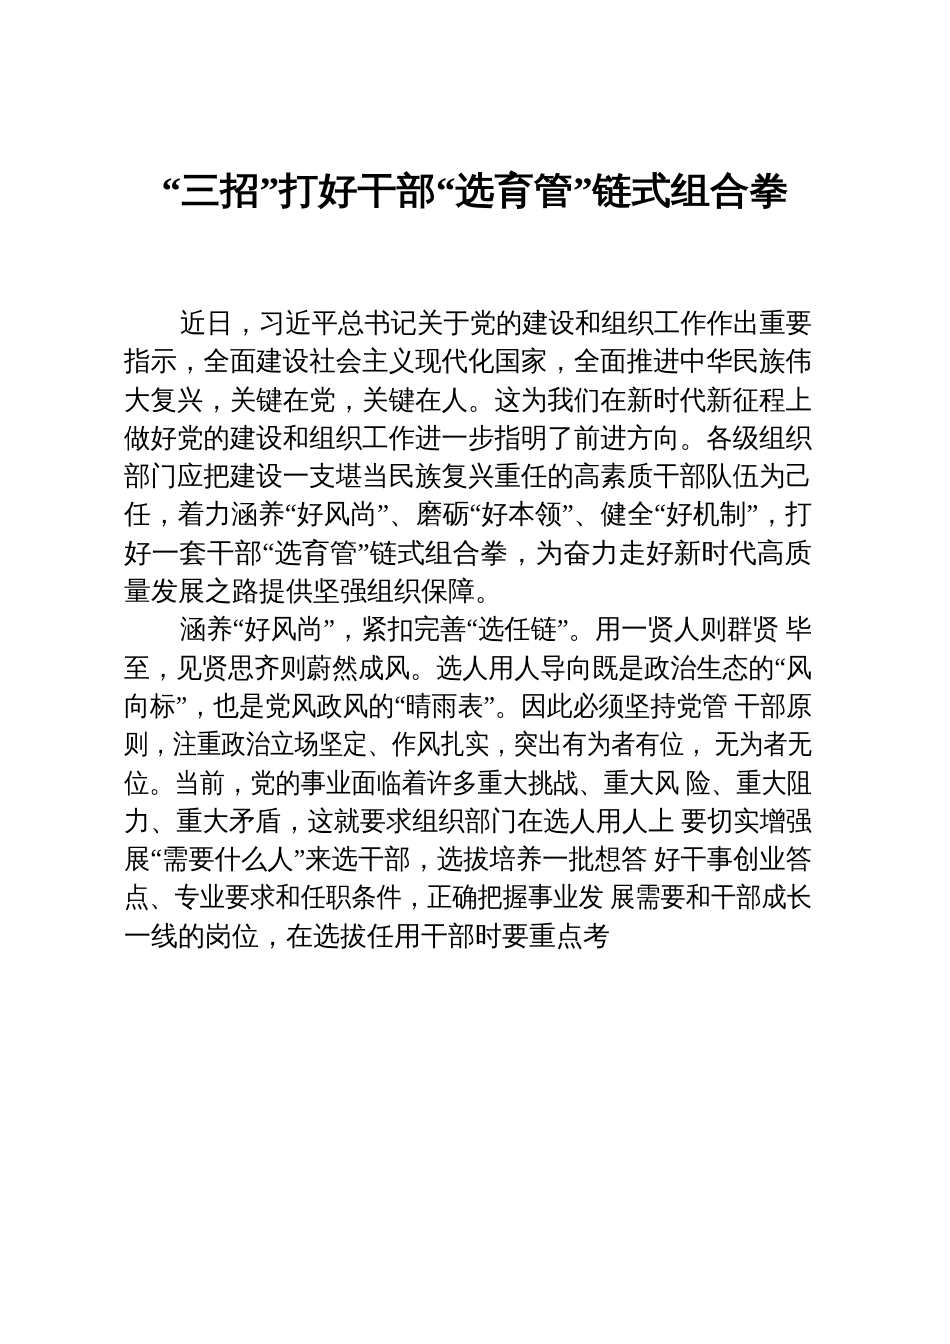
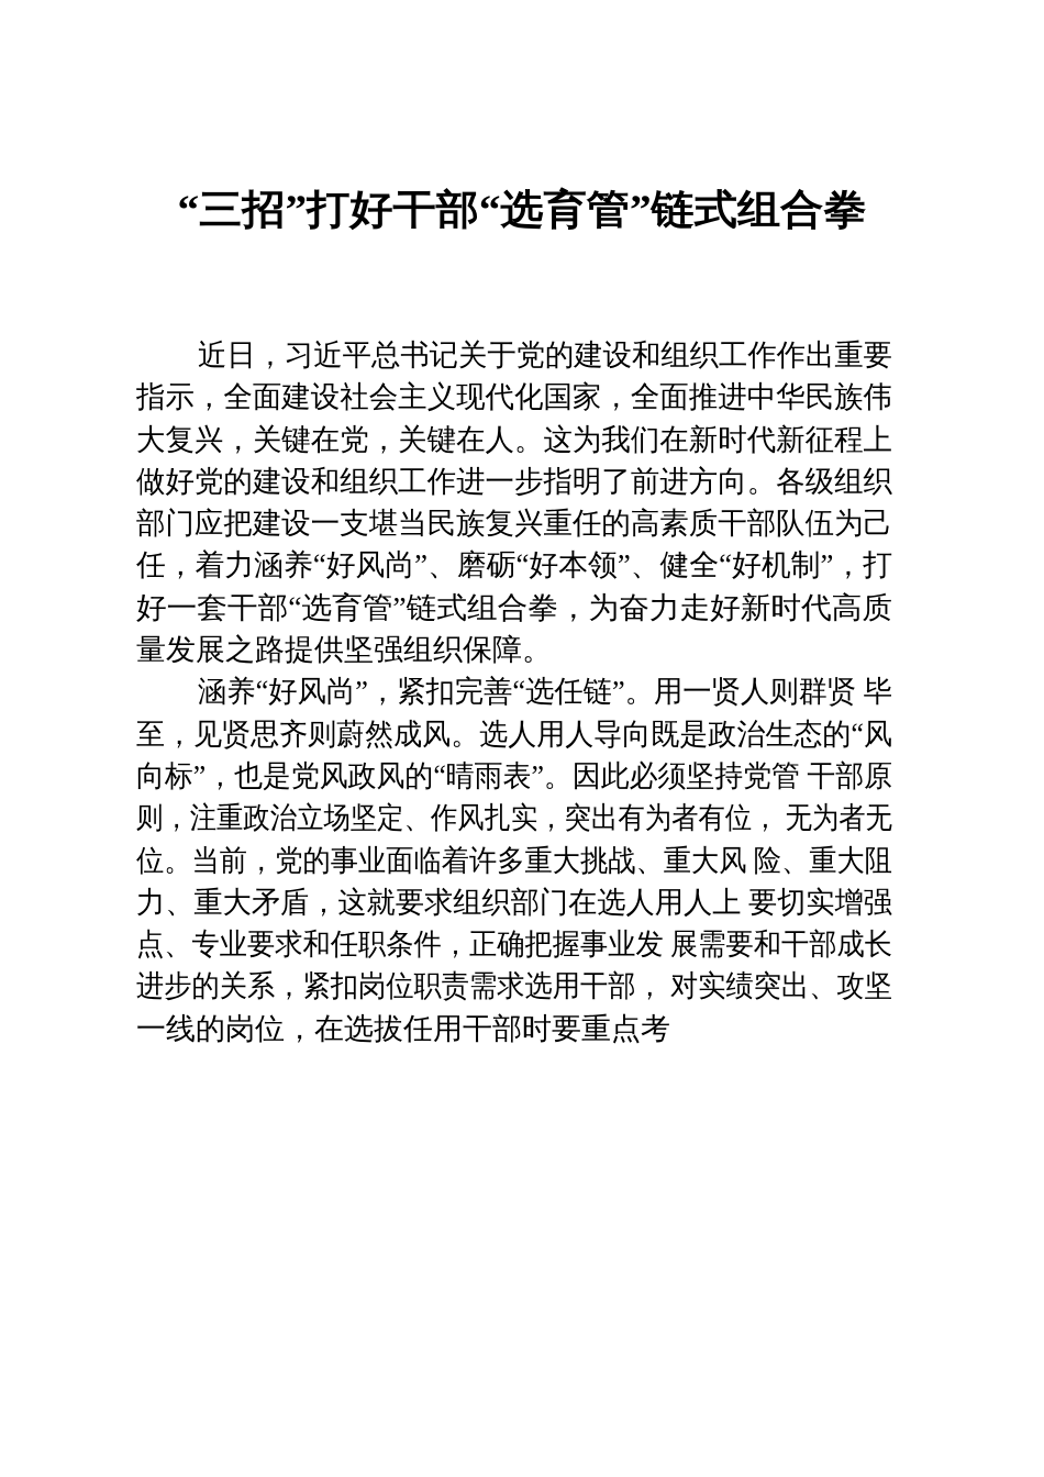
  “三招”打好干部“选育管”链式组合拳
  近日，习近平总书记关于党的建设和组织工作作出重要
  指示，全面建设社会主义现代化国家，全面推进中华民族伟
  大复兴，关键在党，关键在人。这为我们在新时代新征程上
  做好党的建设和组织工作进一步指明了前进方向。各级组织
  部门应把建设一支堪当民族复兴重任的高素质干部队伍为己
  任，着力涵养“好风尚”、磨砺“好本领”、健全“好机制”，打
  好一套干部“选育管”链式组合拳，为奋力走好新时代高质
  量发展之路提供坚强组织保障。
  涵养“好风尚”，紧扣完善“选任链”。用一贤人则群贤 毕
  至，见贤思齐则蔚然成风。选人用人导向既是政治生态的“风
  向标”，也是党风政风的“晴雨表”。因此必须坚持党管 干部原
  则，注重政治立场坚定、作风扎实，突出有为者有位， 无为者无
  位。当前，党的事业面临着许多重大挑战、重大风 险、重大阻
  力、重大矛盾，这就要求组织部门在选人用人上 要切实增强
- 展“需要什么人”来选干部，选拔培养一批想答 好干事创业答
  点、专业要求和任职条件，正确把握事业发 展需要和干部成长
+ 进步的关系，紧扣岗位职责需求选用干部， 对实绩突出、攻坚
  一线的岗位，在选拔任用干部时要重点考
